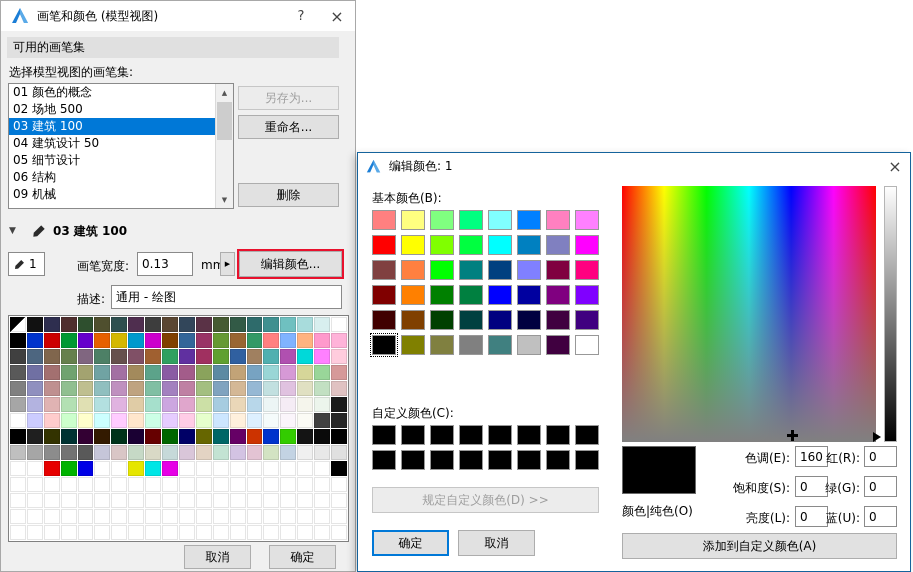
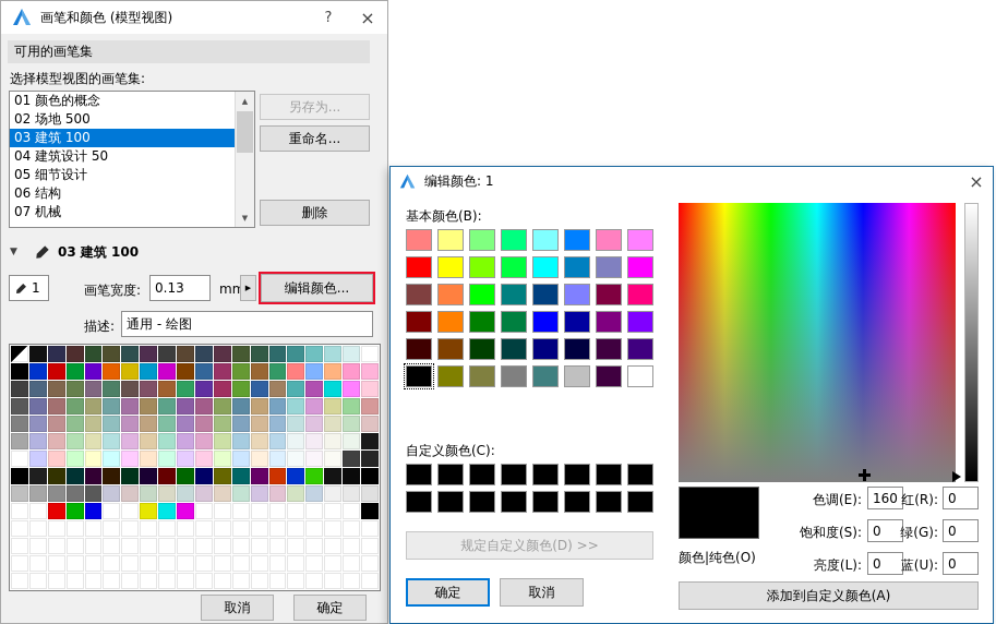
  画笔和颜色 (模型视图)
  ?
  ×
  可用的画笔集
  选择模型视图的画笔集:
  01 颜色的概念
  02 场地 500
  03 建筑 100
  04 建筑设计 50
  05 细节设计
  06 结构
- 09 机械
+ 07 机械
  ▲
  ▼
  另存为...
  重命名...
  删除
  ▼
  03 建筑 100
  1
  画笔宽度:
  0.13
  mm
  ▶
  编辑颜色...
  描述:
  通用 - 绘图
  取消
  确定
  编辑颜色: 1
  ×
  基本颜色(B):
  自定义颜色(C):
  规定自定义颜色(D) >>
  确定
  取消
  颜色|纯色(O)
  色调(E):
  160
  饱和度(S):
  0
  亮度(L):
  0
  红(R):
  0
  绿(G):
  0
  蓝(U):
  0
  添加到自定义颜色(A)
